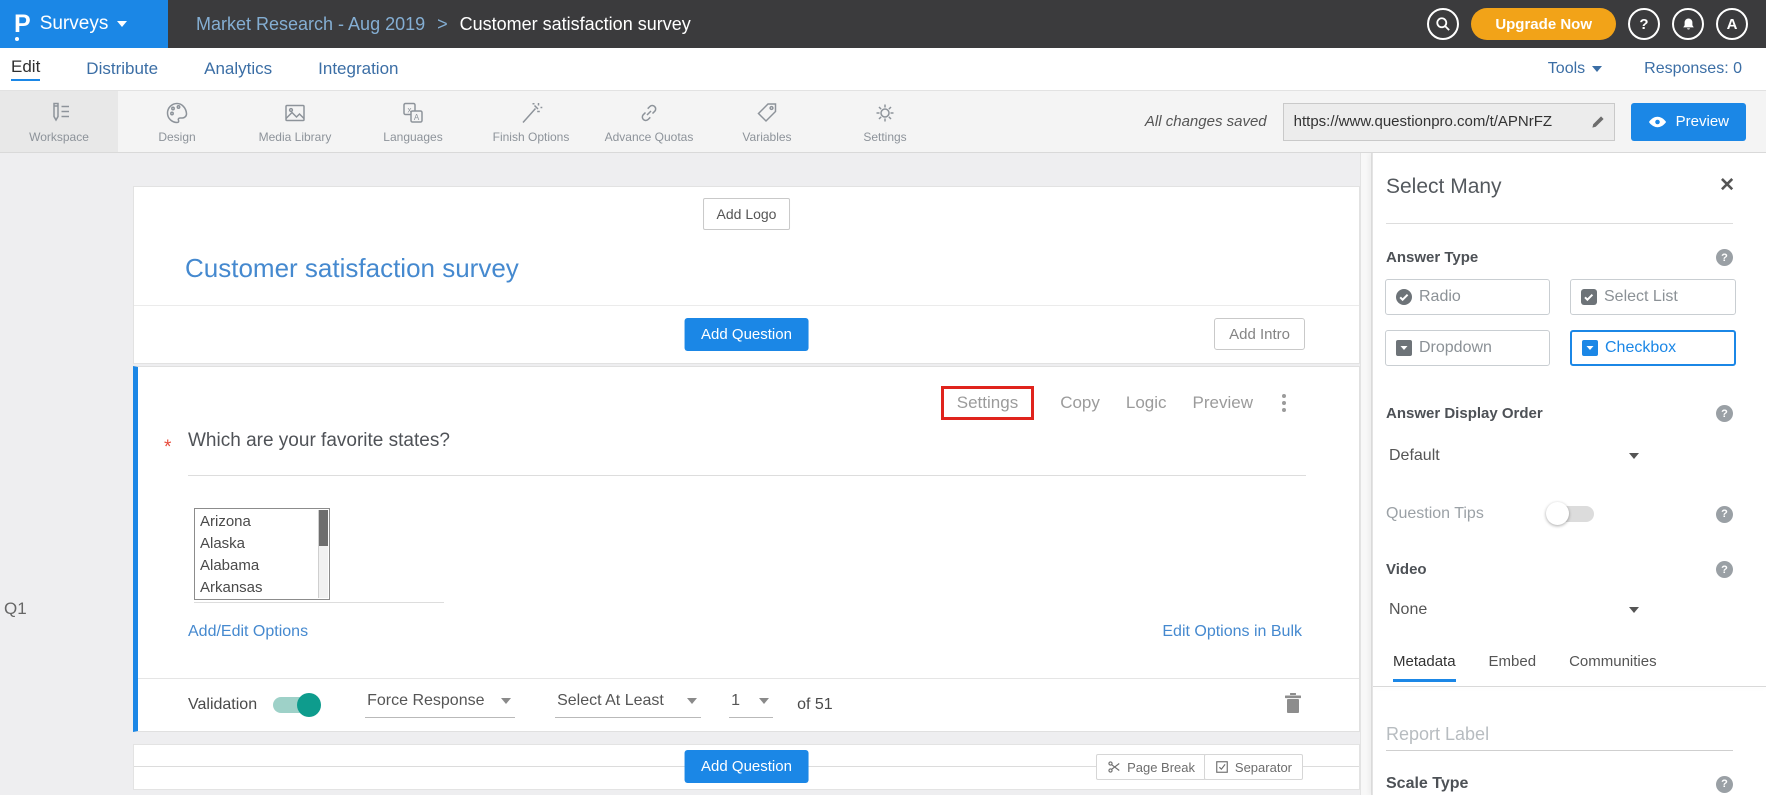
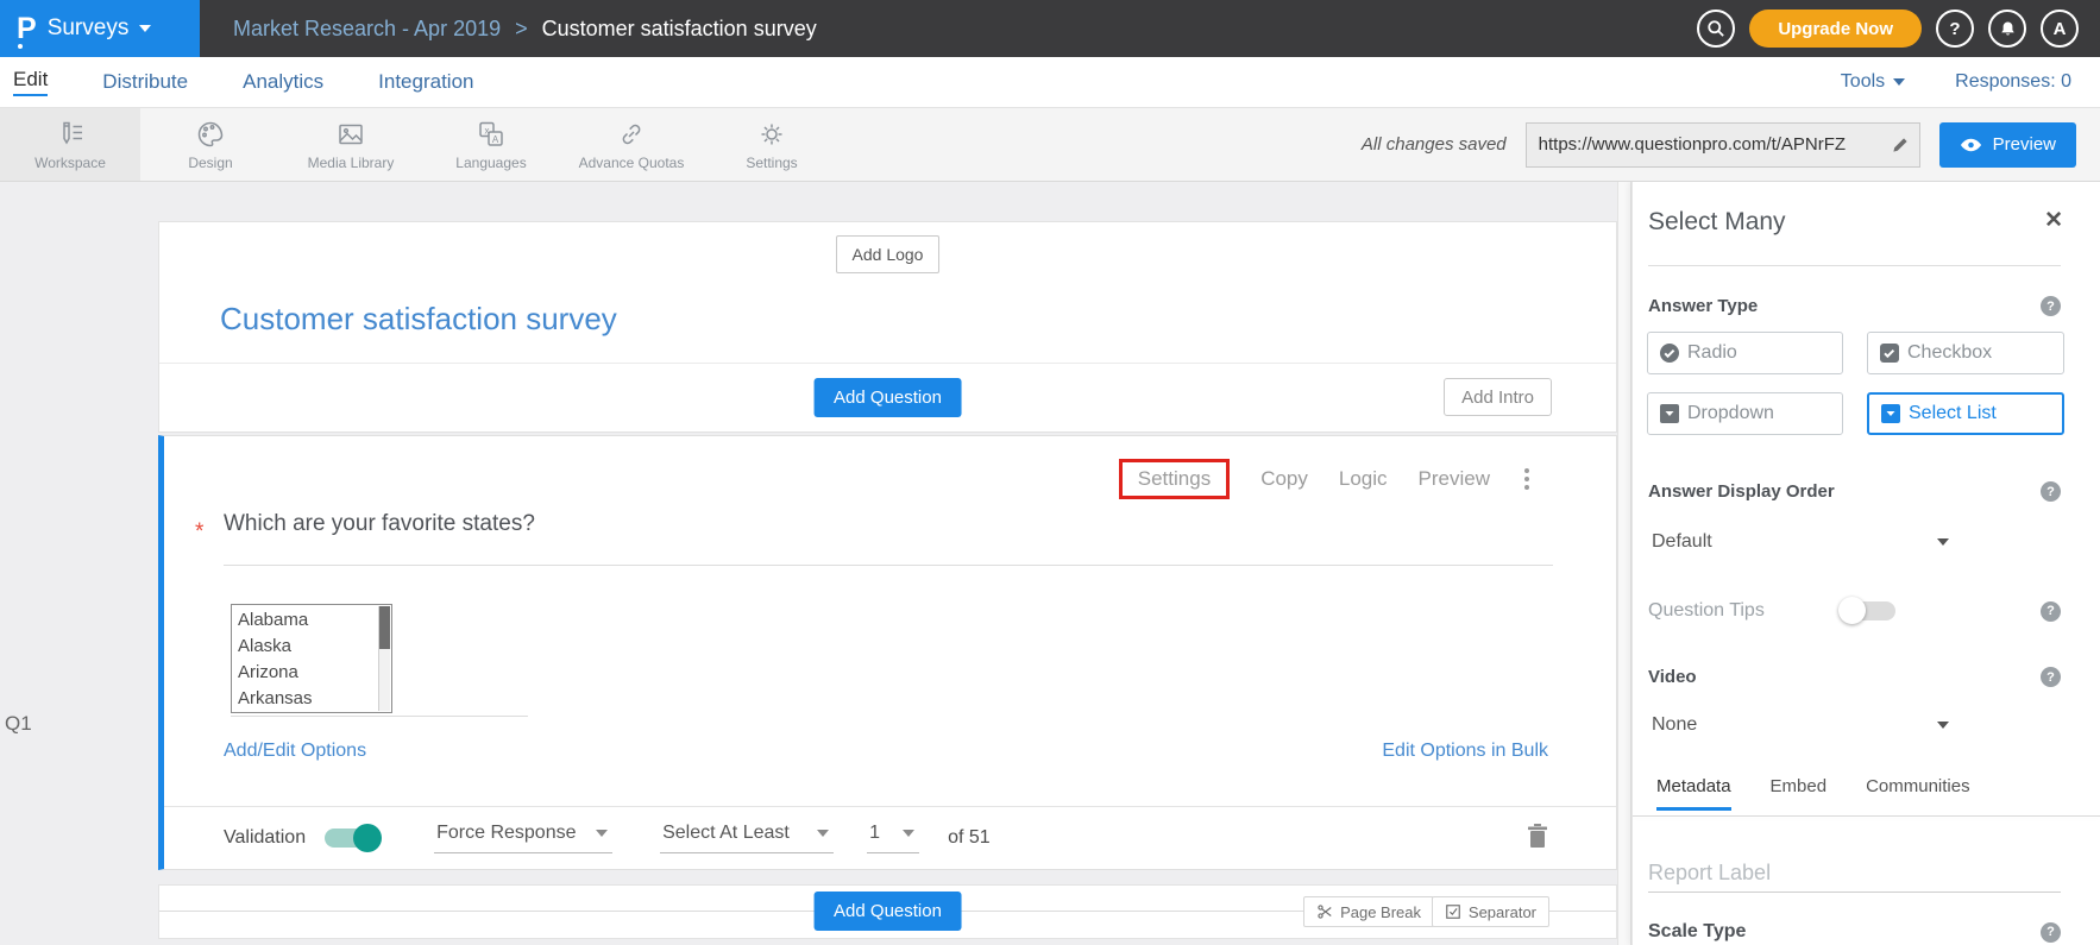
  P
  Surveys
- Market Research - Aug 2019
+ Market Research - Apr 2019
  >
  Customer satisfaction survey
  Upgrade Now
  ?
  A
  Edit
  Distribute
  Analytics
  Integration
  Tools
  Responses: 0
  Workspace
  Design
  Media Library
  x
  A
  Languages
- Finish Options
  Advance Quotas
- Variables
  Settings
  All changes saved
  https://www.questionpro.com/t/APNrFZ
  Preview
  Q1
  Add Logo
  Customer satisfaction survey
  Add Question
  Add Intro
  Settings
  Copy
  Logic
  Preview
  *
  Which are your favorite states?
- Arizona
+ Alabama
  Alaska
- Alabama
+ Arizona
  Arkansas
  Add/Edit Options
  Edit Options in Bulk
  Validation
  Force Response
  Select At Least
  1
  of 51
  Add Question
  Page Break
  Separator
  Select Many
  ✕
  Answer Type
  ?
  Radio
- Select List
+ Checkbox
  Dropdown
- Checkbox
+ Select List
  Answer Display Order
  ?
  Default
  Question Tips
  ?
  Video
  ?
  None
  Metadata
  Embed
  Communities
  Report Label
  Scale Type
  ?
